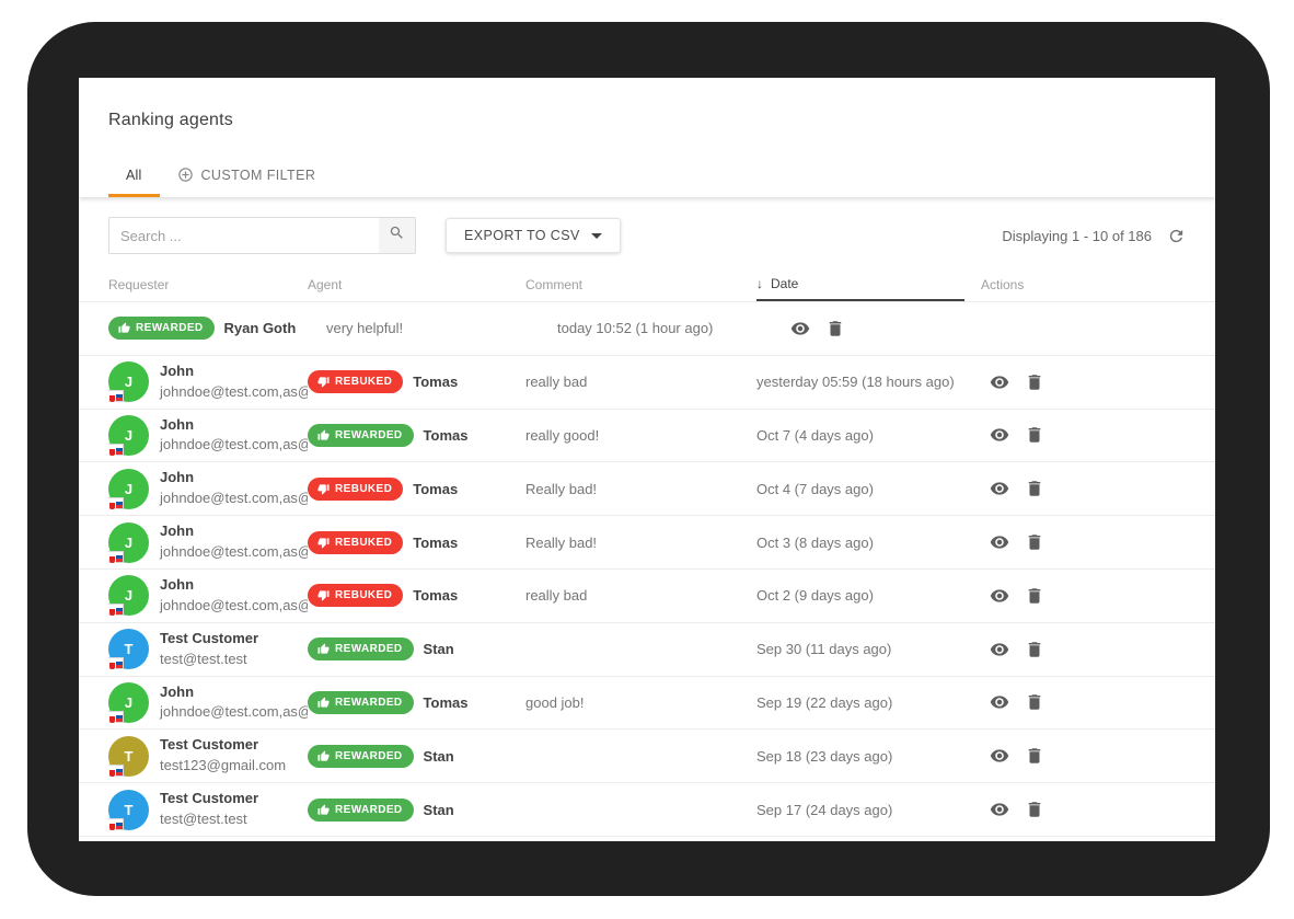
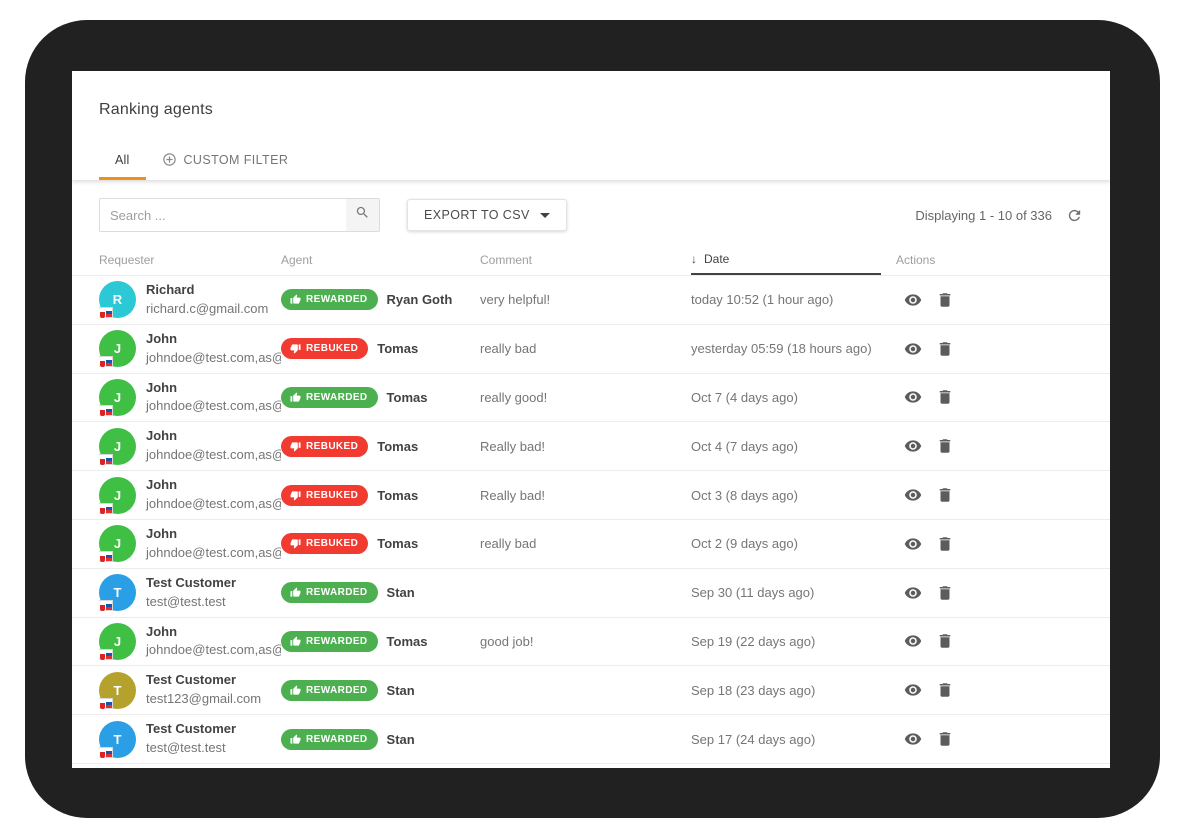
  Ranking agents
  All
  CUSTOM FILTER
  Search ...
  EXPORT TO CSV
- Displaying 1 - 10 of 186
+ Displaying 1 - 10 of 336
  Requester
  Agent
  Comment
  ↓
  Date
  Actions
+ R
+ Richard
+ richard.c@gmail.com
  REWARDED
  Ryan Goth
  very helpful!
  today 10:52 (1 hour ago)
  J
  John
  johndoe@test.com,as@
  REBUKED
  Tomas
  really bad
  yesterday 05:59 (18 hours ago)
  J
  John
  johndoe@test.com,as@
  REWARDED
  Tomas
  really good!
  Oct 7 (4 days ago)
  J
  John
  johndoe@test.com,as@
  REBUKED
  Tomas
  Really bad!
  Oct 4 (7 days ago)
  J
  John
  johndoe@test.com,as@
  REBUKED
  Tomas
  Really bad!
  Oct 3 (8 days ago)
  J
  John
  johndoe@test.com,as@
  REBUKED
  Tomas
  really bad
  Oct 2 (9 days ago)
  T
  Test Customer
  test@test.test
  REWARDED
  Stan
  Sep 30 (11 days ago)
  J
  John
  johndoe@test.com,as@
  REWARDED
  Tomas
  good job!
  Sep 19 (22 days ago)
  T
  Test Customer
  test123@gmail.com
  REWARDED
  Stan
  Sep 18 (23 days ago)
  T
  Test Customer
  test@test.test
  REWARDED
  Stan
  Sep 17 (24 days ago)
